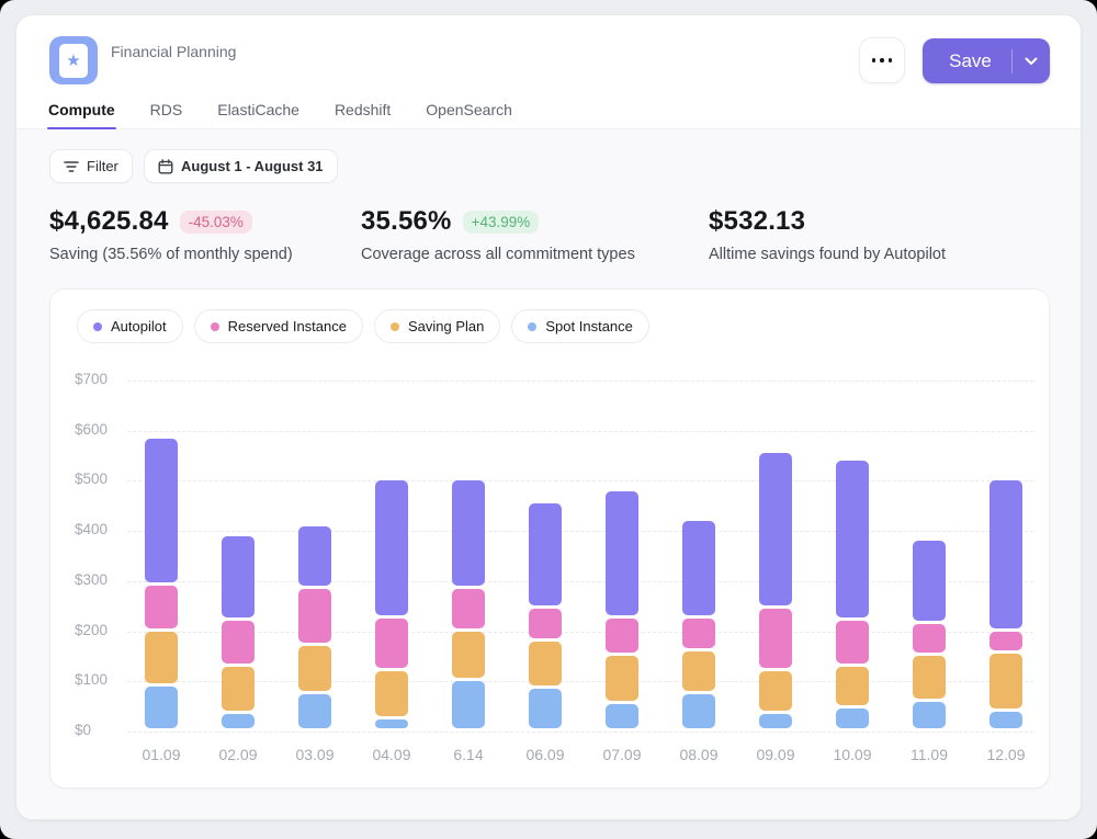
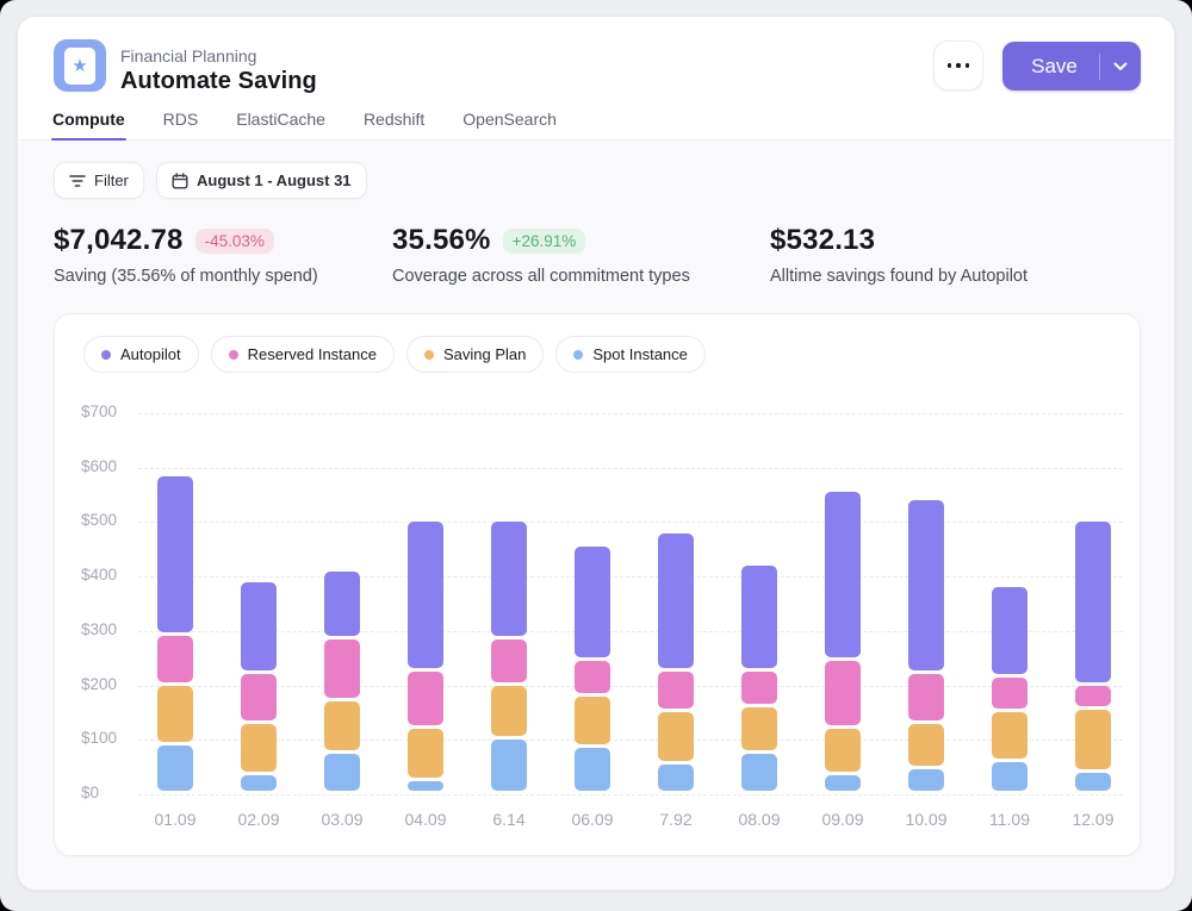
  ★
  Financial Planning
+ Automate Saving
  Save
  Compute
  RDS
  ElastiCache
  Redshift
  OpenSearch
  Filter
  August 1 - August 31
- $4,625.84
+ $7,042.78
  -45.03%
  Saving (35.56% of monthly spend)
  35.56%
- +43.99%
+ +26.91%
  Coverage across all commitment types
  $532.13
  Alltime savings found by Autopilot
  Autopilot
  Reserved Instance
  Saving Plan
  Spot Instance
  $700
  $600
  $500
  $400
  $300
  $200
  $100
  $0
  01.09
  02.09
  03.09
  04.09
  6.14
  06.09
- 07.09
+ 7.92
  08.09
  09.09
  10.09
  11.09
  12.09
